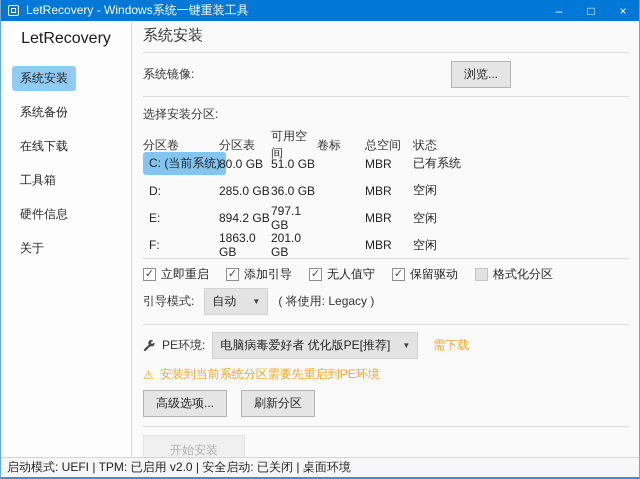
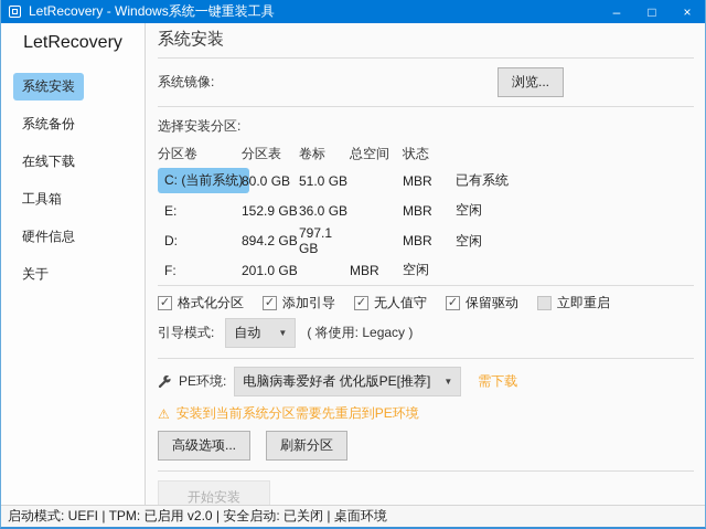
  LetRecovery - Windows系统一键重装工具
  –
  □
  ×
  LetRecovery
  系统安装
  系统备份
  在线下载
  工具箱
  硬件信息
  关于
  系统安装
  系统镜像:
  浏览...
  选择安装分区:
  分区卷
  分区表
- 可用空间
  卷标
  总空间
  状态
  C: (当前系统)
  80.0 GB
  51.0 GB
  MBR
  已有系统
- D:
+ E:
- 285.0 GB
+ 152.9 GB
  36.0 GB
  MBR
  空闲
- E:
+ D:
  894.2 GB
  797.1 GB
  MBR
  空闲
  F:
- 1863.0 GB
  201.0 GB
  MBR
  空闲
  ✓
- 立即重启
+ 格式化分区
  ✓
  添加引导
  ✓
  无人值守
  ✓
  保留驱动
- 格式化分区
+ 立即重启
  引导模式:
  自动
  ▼
  ( 将使用: Legacy )
  PE环境:
  电脑病毒爱好者 优化版PE[推荐]
  ▼
  需下载
  ⚠
  安装到当前系统分区需要先重启到PE环境
  高级选项...
  刷新分区
  开始安装
  启动模式: UEFI | TPM: 已启用 v2.0 | 安全启动: 已关闭 | 桌面环境
